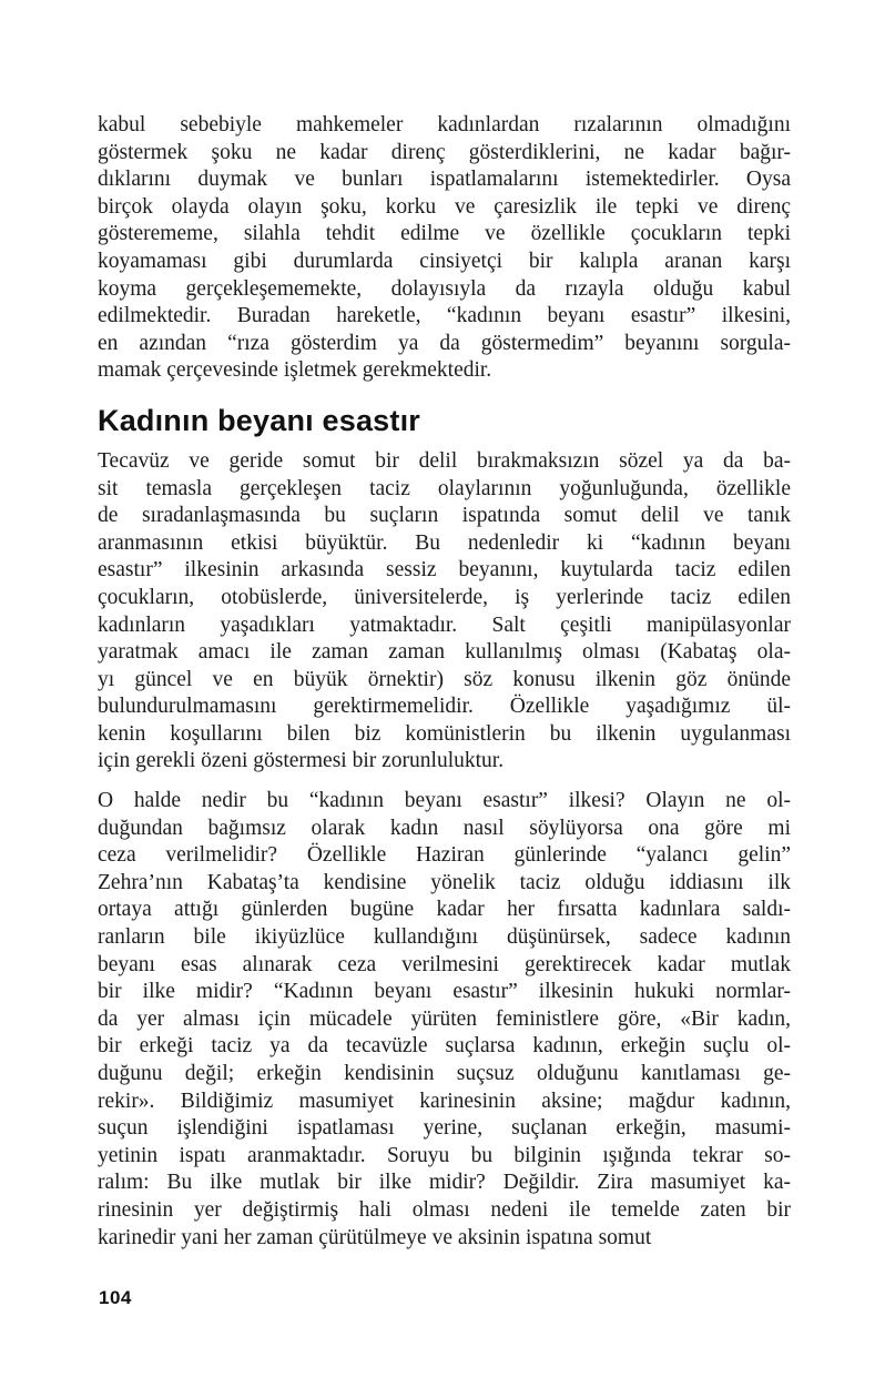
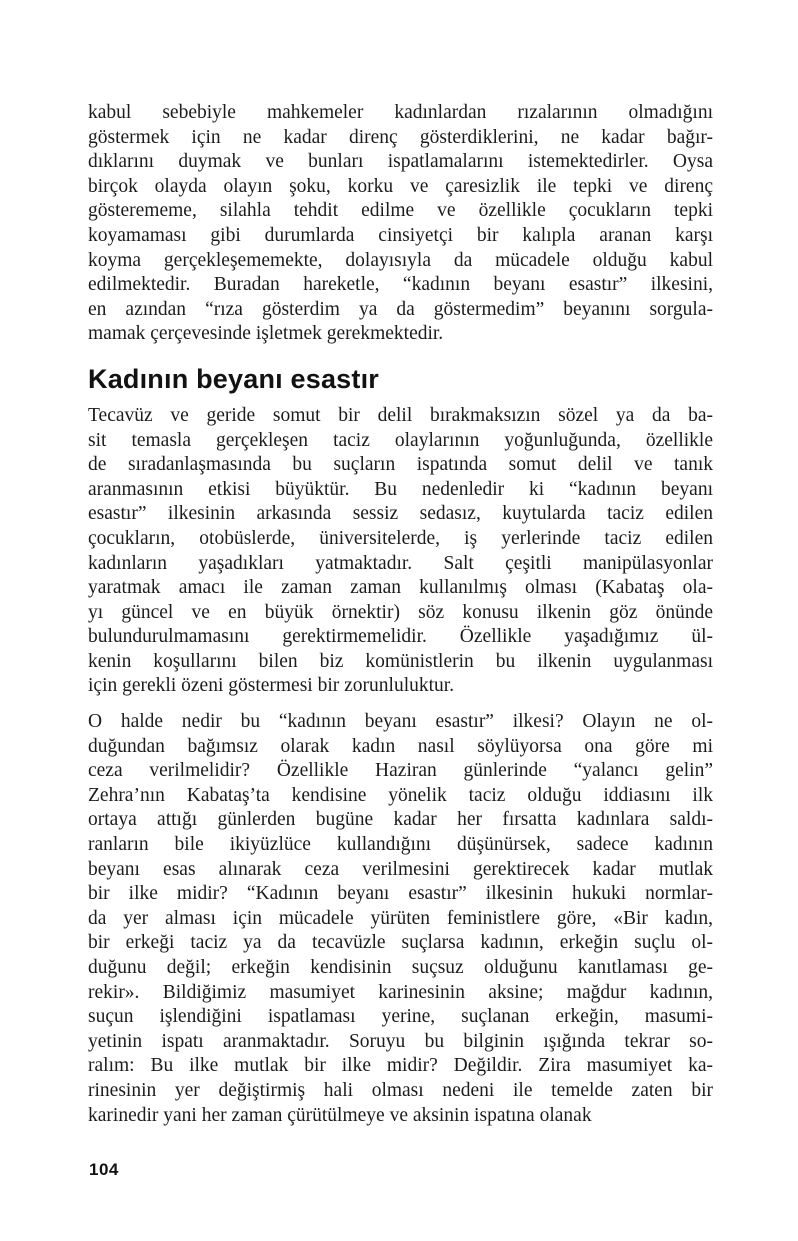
  kabul sebebiyle mahkemeler kadınlardan rızalarının olmadığını
- göstermek şoku ne kadar direnç gösterdiklerini, ne kadar bağır-
+ göstermek için ne kadar direnç gösterdiklerini, ne kadar bağır-
  dıklarını duymak ve bunları ispatlamalarını istemektedirler. Oysa
  birçok olayda olayın şoku, korku ve çaresizlik ile tepki ve direnç
  gösterememe, silahla tehdit edilme ve özellikle çocukların tepki
  koyamaması gibi durumlarda cinsiyetçi bir kalıpla aranan karşı
- koyma gerçekleşememekte, dolayısıyla da rızayla olduğu kabul
+ koyma gerçekleşememekte, dolayısıyla da mücadele olduğu kabul
  edilmektedir. Buradan hareketle, “kadının beyanı esastır” ilkesini,
  en azından “rıza gösterdim ya da göstermedim” beyanını sorgula-
  mamak çerçevesinde işletmek gerekmektedir.
  Kadının beyanı esastır
  Tecavüz ve geride somut bir delil bırakmaksızın sözel ya da ba-
  sit temasla gerçekleşen taciz olaylarının yoğunluğunda, özellikle
  de sıradanlaşmasında bu suçların ispatında somut delil ve tanık
  aranmasının etkisi büyüktür. Bu nedenledir ki “kadının beyanı
- esastır” ilkesinin arkasında sessiz beyanını, kuytularda taciz edilen
+ esastır” ilkesinin arkasında sessiz sedasız, kuytularda taciz edilen
  çocukların, otobüslerde, üniversitelerde, iş yerlerinde taciz edilen
  kadınların yaşadıkları yatmaktadır. Salt çeşitli manipülasyonlar
  yaratmak amacı ile zaman zaman kullanılmış olması (Kabataş ola-
  yı güncel ve en büyük örnektir) söz konusu ilkenin göz önünde
  bulundurulmamasını gerektirmemelidir. Özellikle yaşadığımız ül-
  kenin koşullarını bilen biz komünistlerin bu ilkenin uygulanması
  için gerekli özeni göstermesi bir zorunluluktur.
  O halde nedir bu “kadının beyanı esastır” ilkesi? Olayın ne ol-
  duğundan bağımsız olarak kadın nasıl söylüyorsa ona göre mi
  ceza verilmelidir? Özellikle Haziran günlerinde “yalancı gelin”
  Zehra’nın Kabataş’ta kendisine yönelik taciz olduğu iddiasını ilk
  ortaya attığı günlerden bugüne kadar her fırsatta kadınlara saldı-
  ranların bile ikiyüzlüce kullandığını düşünürsek, sadece kadının
  beyanı esas alınarak ceza verilmesini gerektirecek kadar mutlak
  bir ilke midir? “Kadının beyanı esastır” ilkesinin hukuki normlar-
  da yer alması için mücadele yürüten feministlere göre, «Bir kadın,
  bir erkeği taciz ya da tecavüzle suçlarsa kadının, erkeğin suçlu ol-
  duğunu değil; erkeğin kendisinin suçsuz olduğunu kanıtlaması ge-
  rekir». Bildiğimiz masumiyet karinesinin aksine; mağdur kadının,
  suçun işlendiğini ispatlaması yerine, suçlanan erkeğin, masumi-
  yetinin ispatı aranmaktadır. Soruyu bu bilginin ışığında tekrar so-
  ralım: Bu ilke mutlak bir ilke midir? Değildir. Zira masumiyet ka-
  rinesinin yer değiştirmiş hali olması nedeni ile temelde zaten bir
- karinedir yani her zaman çürütülmeye ve aksinin ispatına somut
+ karinedir yani her zaman çürütülmeye ve aksinin ispatına olanak
  104
